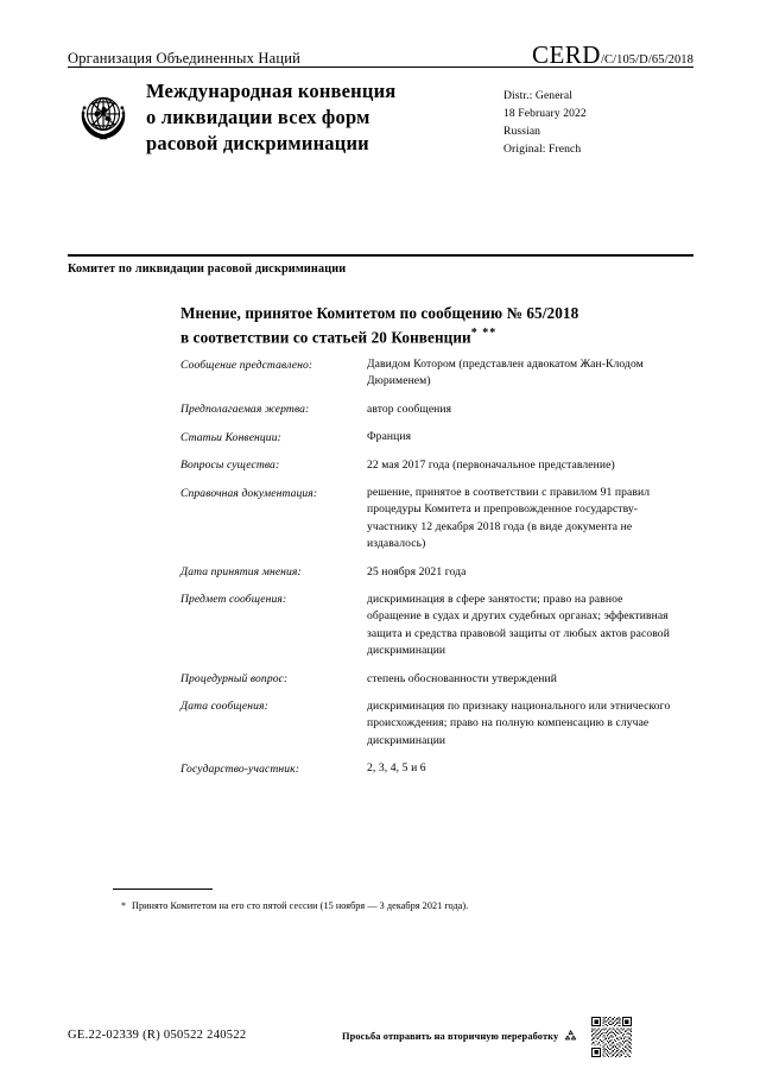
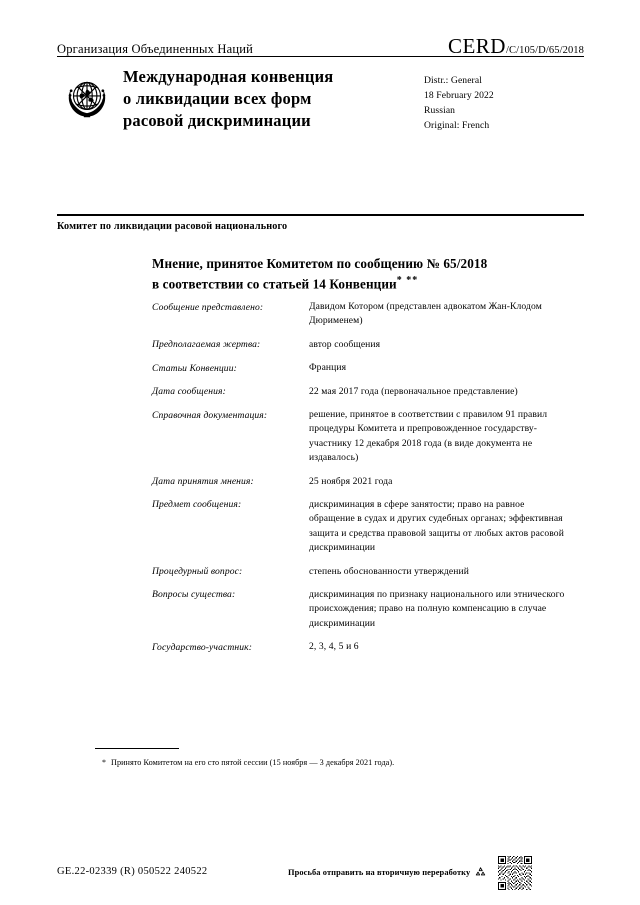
  Организация Объединенных Наций
  CERD/C/105/D/65/2018
  Международная конвенция
  о ликвидации всех форм
  расовой дискриминации
  Distr.: General
  18 February 2022
  Russian
  Original: French
- Комитет по ликвидации расовой дискриминации
+ Комитет по ликвидации расовой национального
  Мнение, принятое Комитетом по сообщению № 65/2018
- в соответствии со статьей 20 Конвенции* **
+ в соответствии со статьей 14 Конвенции* **
  Сообщение представлено:
  Давидом Котором (представлен адвокатом Жан-Клодом Дюрименем)
  Предполагаемая жертва:
  автор сообщения
  Статьи Конвенции:
  Франция
- Вопросы существа:
+ Дата сообщения:
  22 мая 2017 года (первоначальное представление)
  Справочная документация:
  решение, принятое в соответствии с правилом 91 правил процедуры Комитета и препровожденное государству-участнику 12 декабря 2018 года (в виде документа не издавалось)
  Дата принятия мнения:
  25 ноября 2021 года
  Предмет сообщения:
  дискриминация в сфере занятости; право на равное обращение в судах и других судебных органах; эффективная защита и средства правовой защиты от любых актов расовой дискриминации
  Процедурный вопрос:
  степень обоснованности утверждений
- Дата сообщения:
+ Вопросы существа:
  дискриминация по признаку национального или этнического происхождения; право на полную компенсацию в случае дискриминации
  Государство-участник:
  2, 3, 4, 5 и 6
  *
  Принято Комитетом на его сто пятой сессии (15 ноября — 3 декабря 2021 года).
  GE.22-02339 (R) 050522 240522
  Просьба отправить на вторичную переработку
